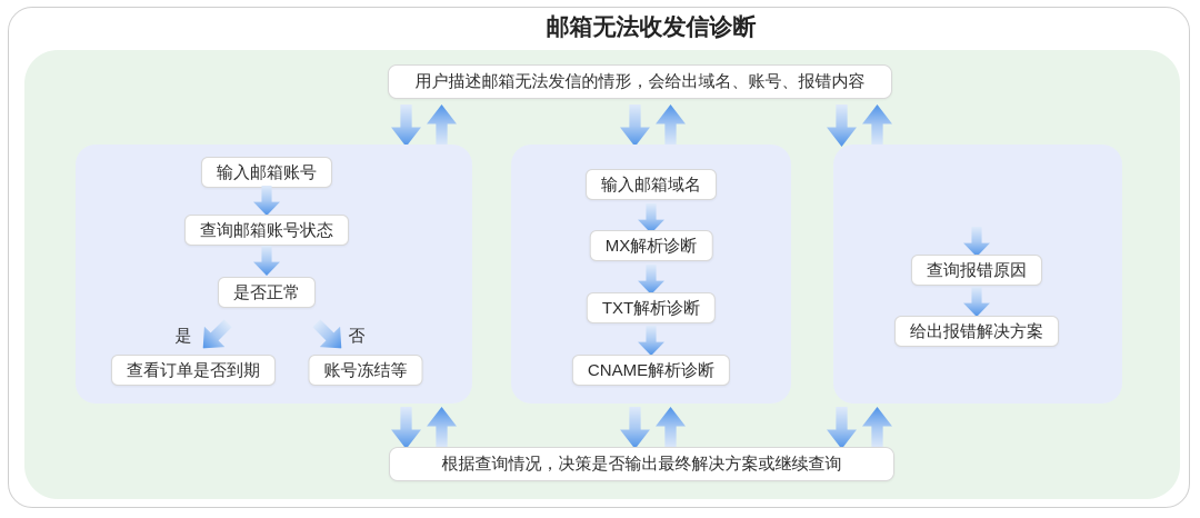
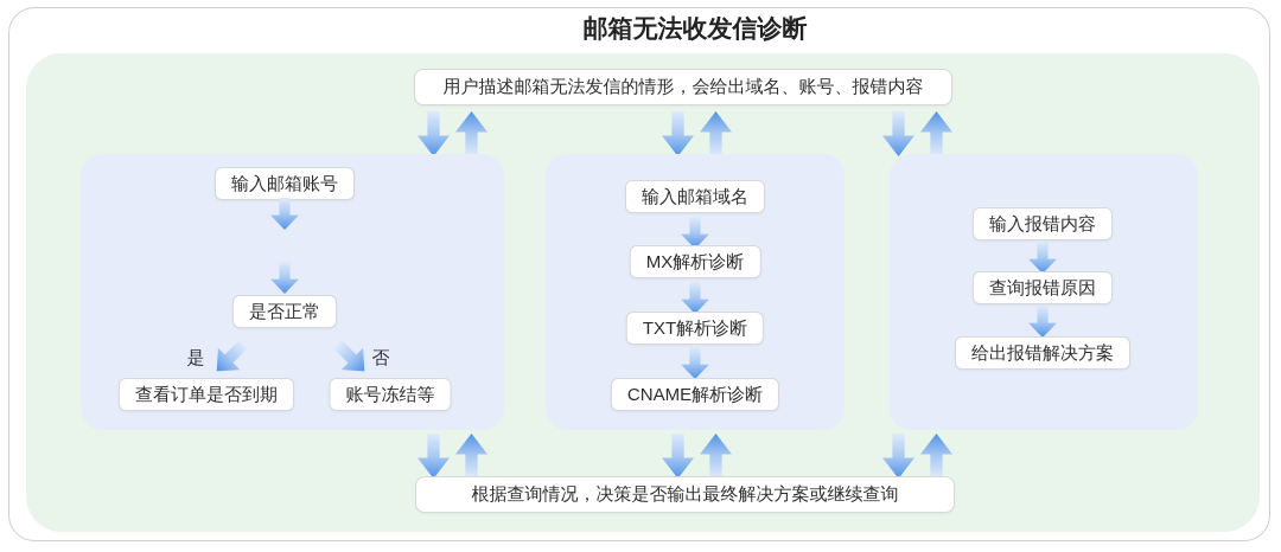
  邮箱无法收发信诊断
  用户描述邮箱无法发信的情形，会给出域名、账号、报错内容
  输入邮箱账号
- 查询邮箱账号状态
  是否正常
  是
  否
  查看订单是否到期
  账号冻结等
  输入邮箱域名
  MX解析诊断
  TXT解析诊断
  CNAME解析诊断
+ 输入报错内容
  查询报错原因
  给出报错解决方案
  根据查询情况，决策是否输出最终解决方案或继续查询
